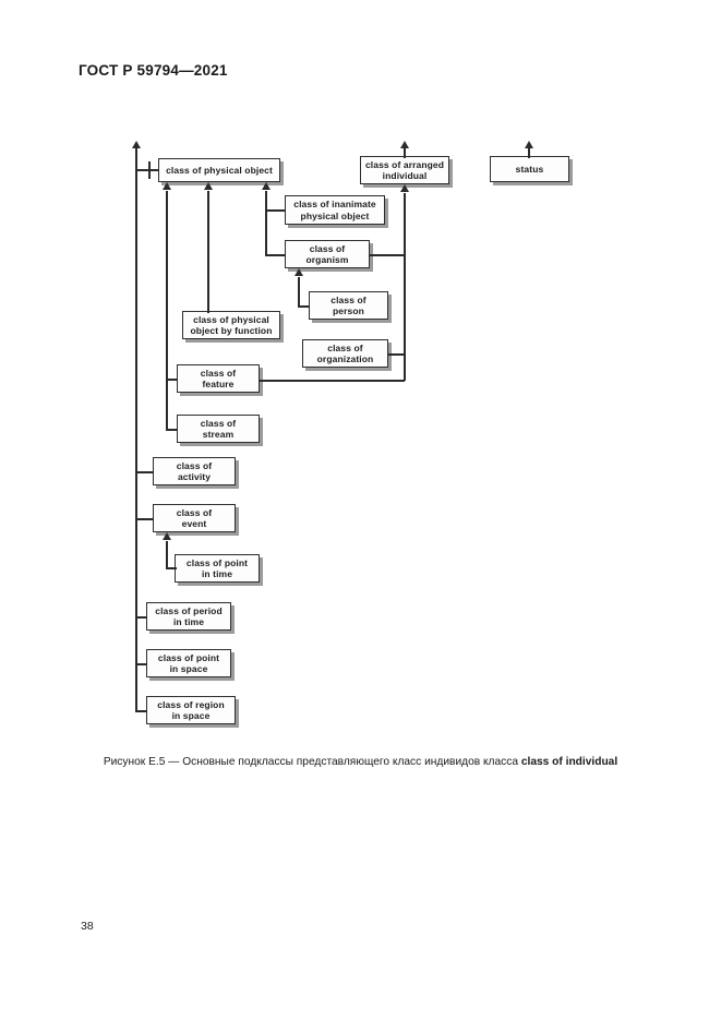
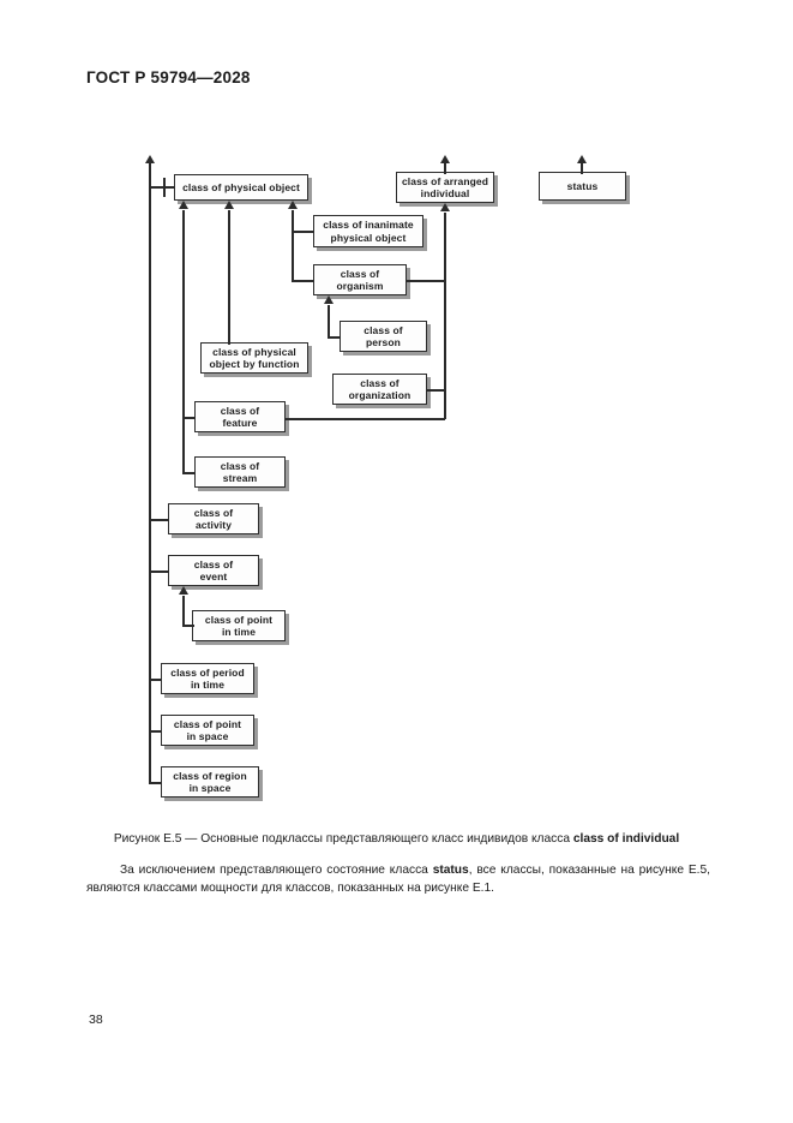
- ГОСТ Р 59794—2021
+ ГОСТ Р 59794—2028
  class of physical object
  class of arranged
  individual
  status
  class of inanimate
  physical object
  class of
  organism
  class of
  person
  class of
  organization
  class of physical
  object by function
  class of
  feature
  class of
  stream
  class of
  activity
  class of
  event
  class of point
  in time
  class of period
  in time
  class of point
  in space
  class of region
  in space
  Рисунок Е.5 — Основные подклассы представляющего класс индивидов класса class of individual
+ За исключением представляющего состояние класса status, все классы, показанные на рисунке Е.5, являются классами мощности для классов, показанных на рисунке Е.1.
  38
